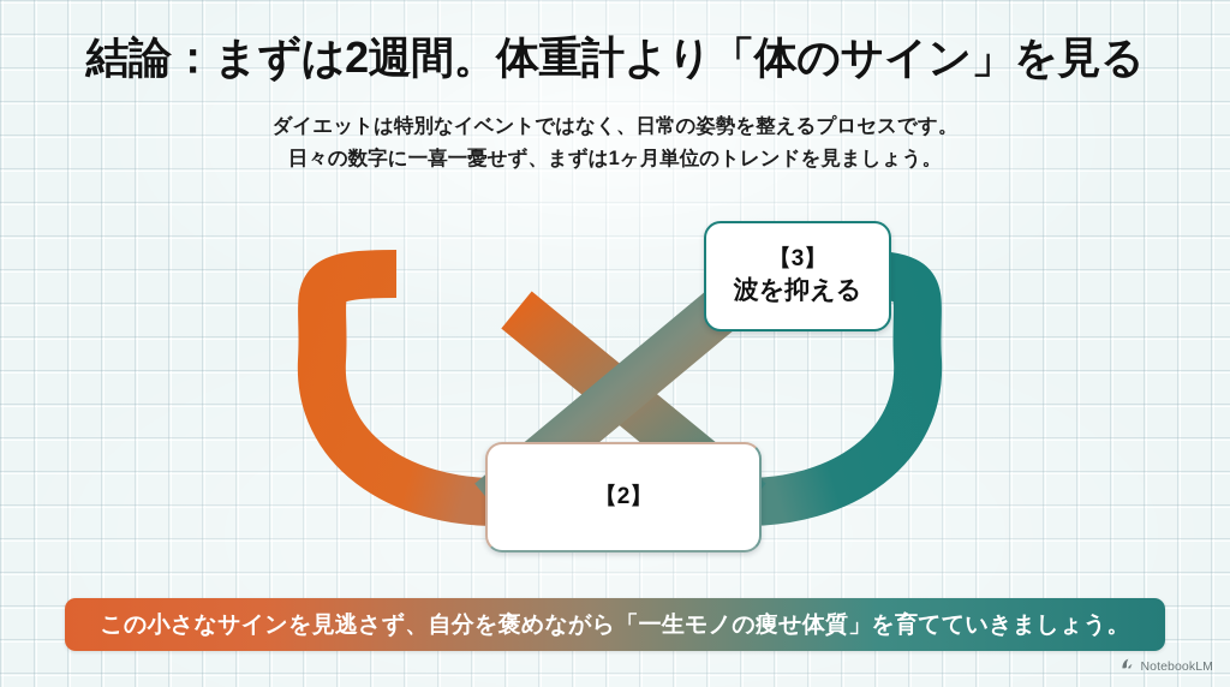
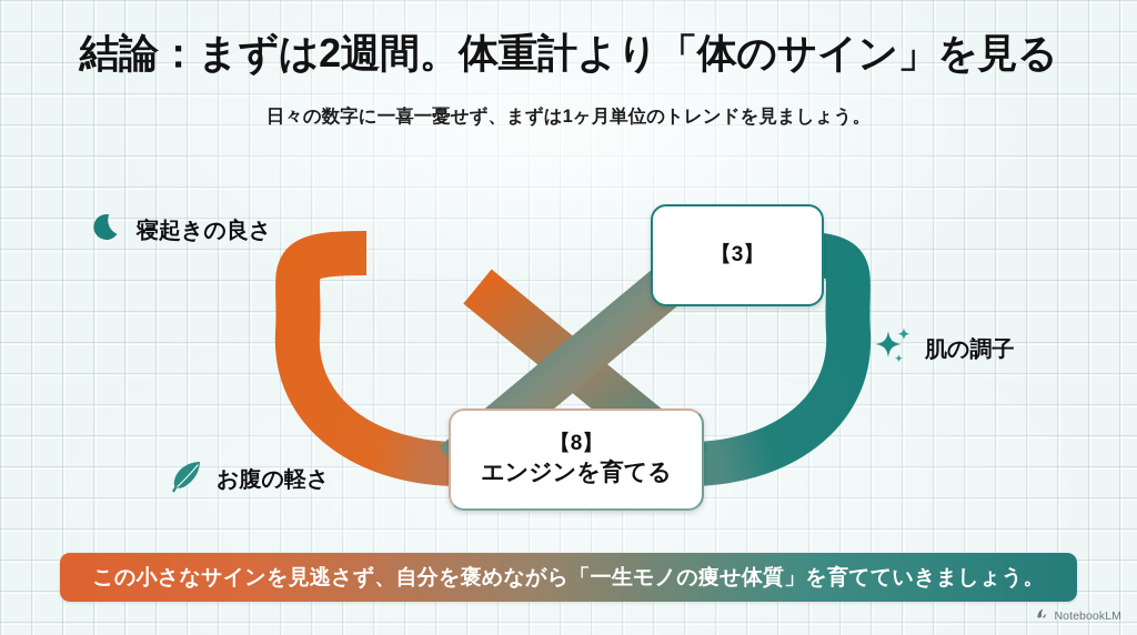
  結論：まずは2週間。体重計より「体のサイン」を見る
- ダイエットは特別なイベントではなく、日常の姿勢を整えるプロセスです。
  日々の数字に一喜一憂せず、まずは1ヶ月単位のトレンドを見ましょう。
  【3】
- 波を抑える
- 【2】
+ 【8】
+ エンジンを育てる
+ 寝起きの良さ
+ お腹の軽さ
+ 肌の調子
  この小さなサインを見逃さず、自分を褒めながら「一生モノの痩せ体質」を育てていきましょう。
  NotebookLM
